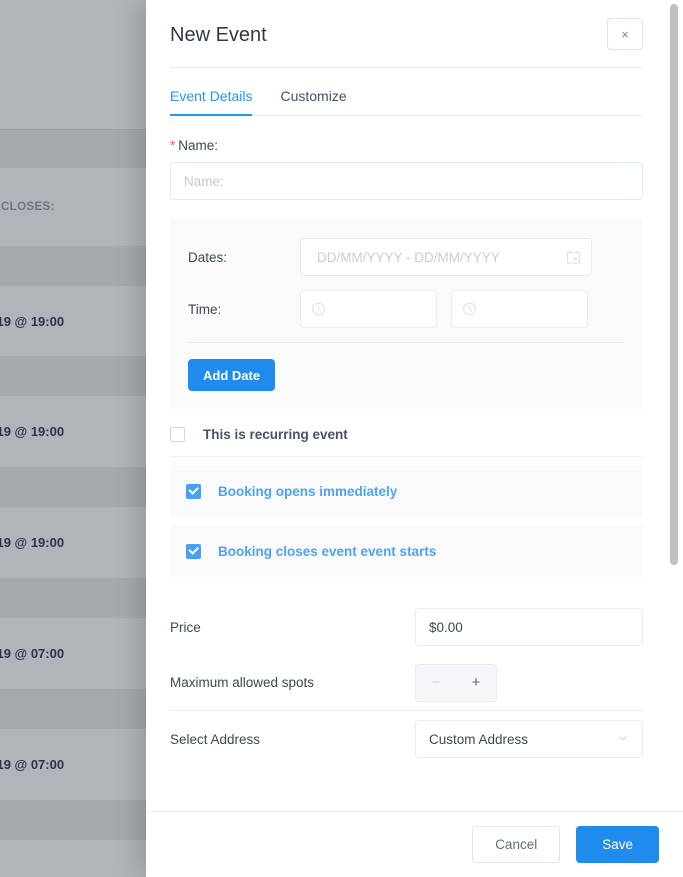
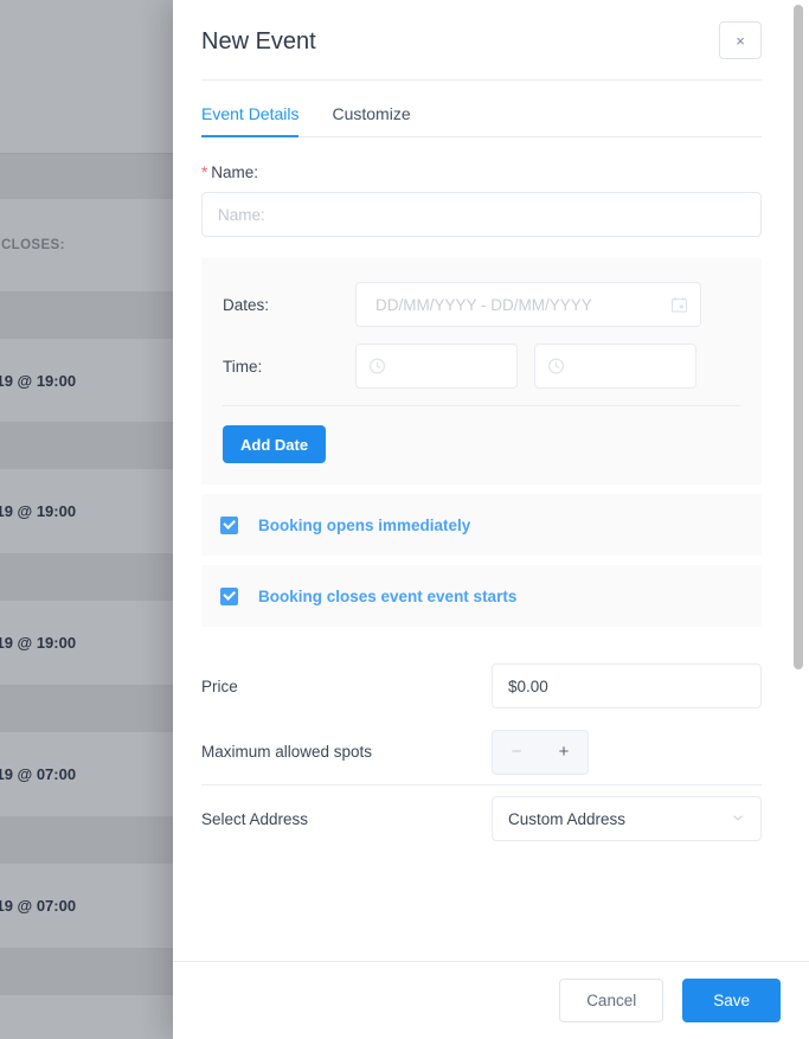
  CLOSES:
  19 @ 19:00
  19 @ 19:00
  19 @ 19:00
  19 @ 07:00
  19 @ 07:00
  New Event
  ×
  Event Details
  Customize
  * Name:
  Name:
  Dates:
  DD/MM/YYYY - DD/MM/YYYY
  Time:
  Add Date
- This is recurring event
  Booking opens immediately
  Booking closes event event starts
  Price
  $0.00
  Maximum allowed spots
  −
  +
  Select Address
  Custom Address
  Cancel
  Save
